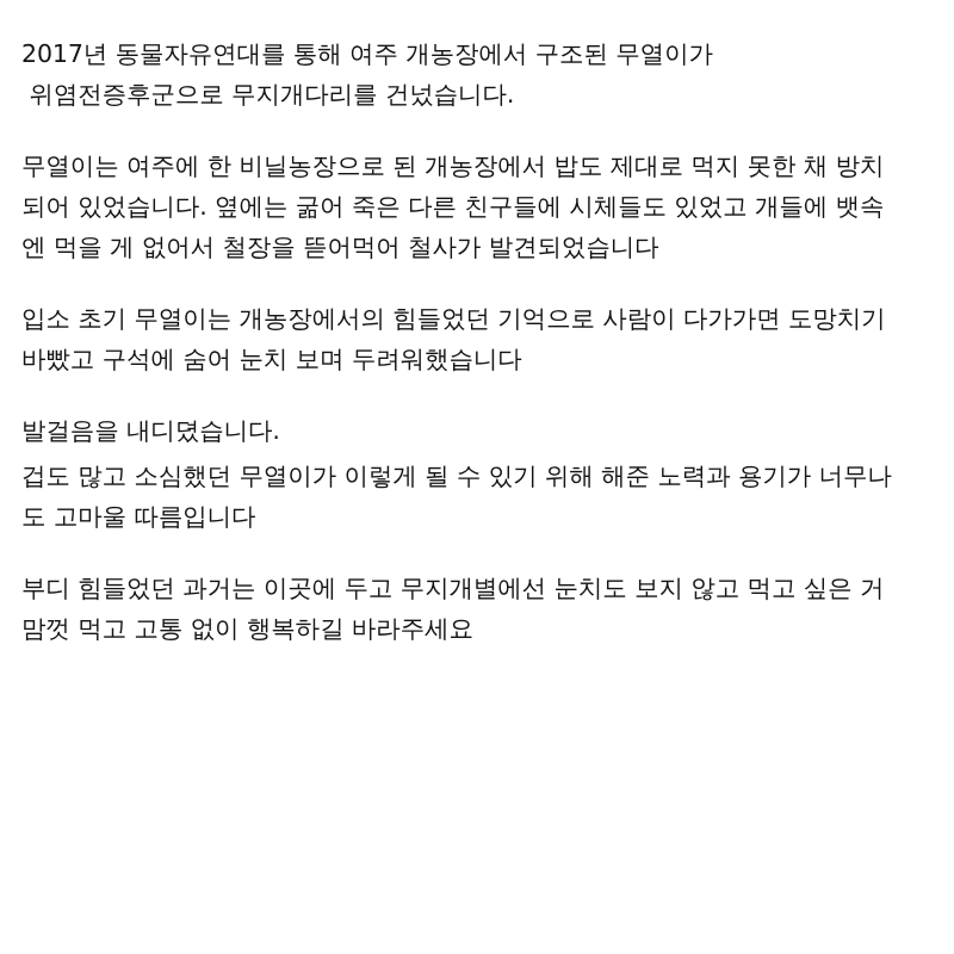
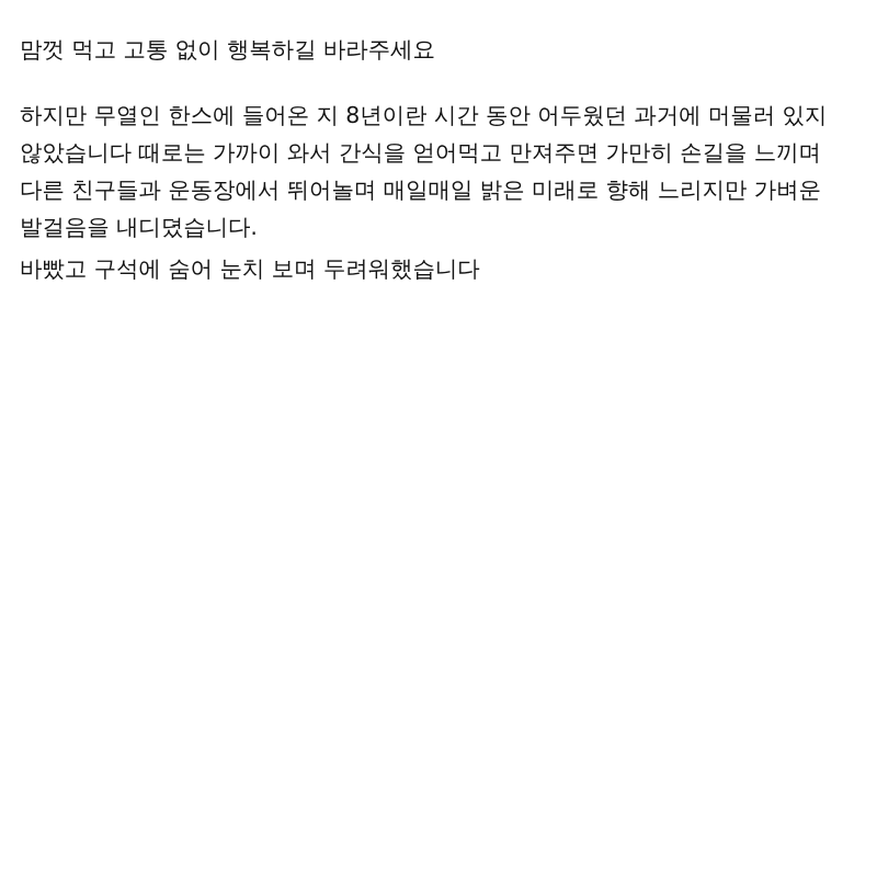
- 2017년 동물자유연대를 통해 여주 개농장에서 구조된 무열이가
- 위염전증후군으로 무지개다리를 건넜습니다.
- 무열이는 여주에 한 비닐농장으로 된 개농장에서 밥도 제대로 먹지 못한 채 방치
- 되어 있었습니다. 옆에는 굶어 죽은 다른 친구들에 시체들도 있었고 개들에 뱃속
- 엔 먹을 게 없어서 철장을 뜯어먹어 철사가 발견되었습니다
- 입소 초기 무열이는 개농장에서의 힘들었던 기억으로 사람이 다가가면 도망치기
- 바빴고 구석에 숨어 눈치 보며 두려워했습니다
+ 맘껏 먹고 고통 없이 행복하길 바라주세요
+ 하지만 무열인 한스에 들어온 지 8년이란 시간 동안 어두웠던 과거에 머물러 있지
+ 않았습니다 때로는 가까이 와서 간식을 얻어먹고 만져주면 가만히 손길을 느끼며
+ 다른 친구들과 운동장에서 뛰어놀며 매일매일 밝은 미래로 향해 느리지만 가벼운
  발걸음을 내디뎠습니다.
- 겁도 많고 소심했던 무열이가 이렇게 될 수 있기 위해 해준 노력과 용기가 너무나
- 도 고마울 따름입니다
- 부디 힘들었던 과거는 이곳에 두고 무지개별에선 눈치도 보지 않고 먹고 싶은 거
- 맘껏 먹고 고통 없이 행복하길 바라주세요
+ 바빴고 구석에 숨어 눈치 보며 두려워했습니다
